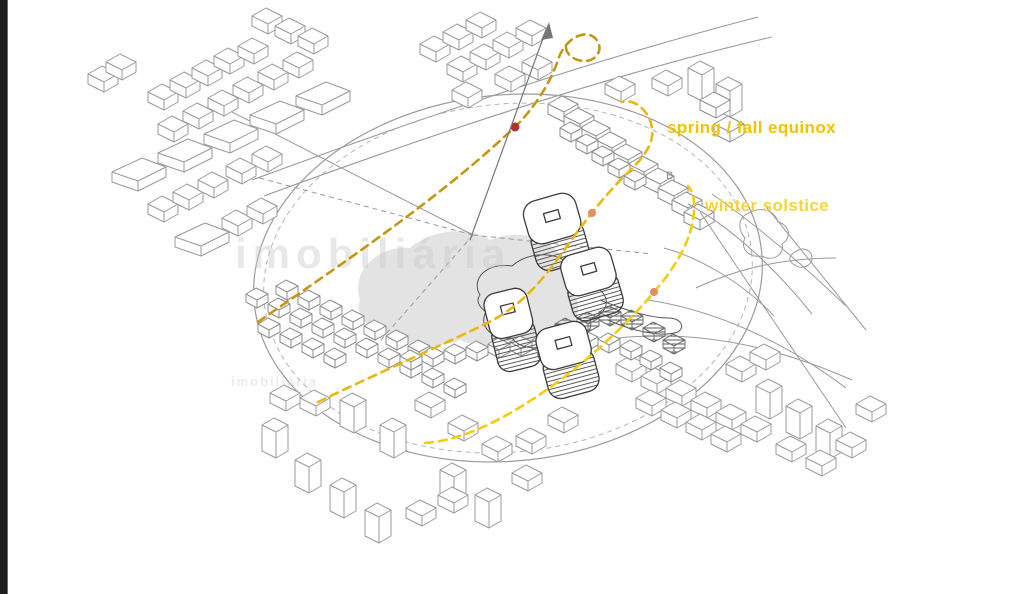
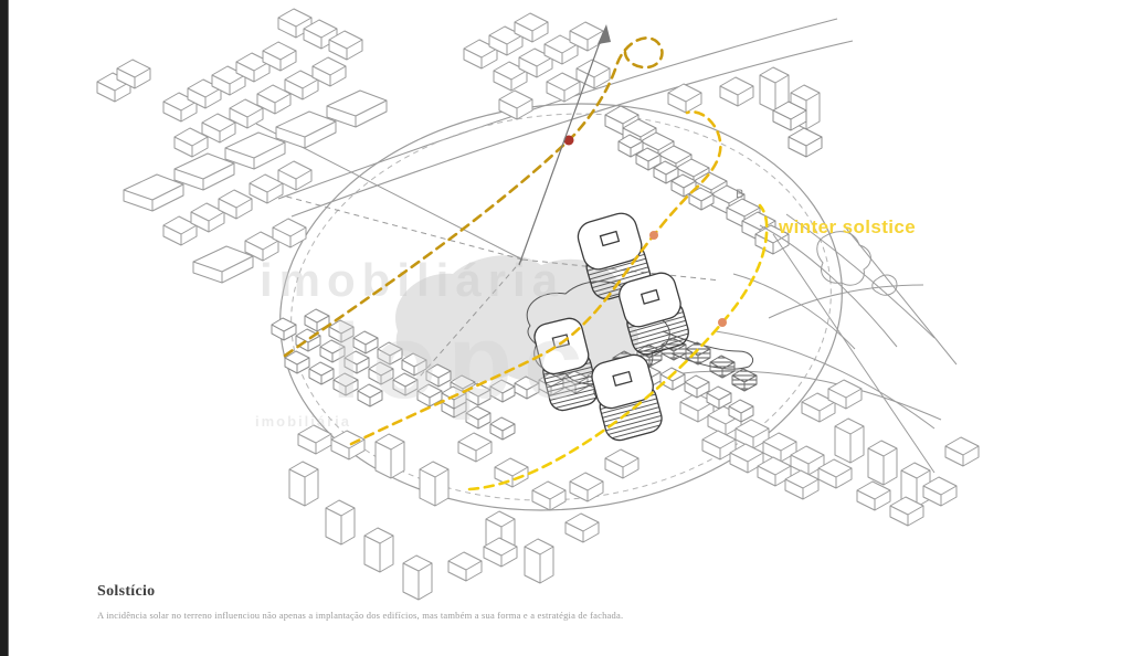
  imobiliária
+ lopc
  imobiliária
- spring / fall equinox
  winter solstice
  B
+ Solstício
+ A incidência solar no terreno influenciou não apenas a implantação dos edifícios, mas também a sua forma e a estratégia de fachada.
